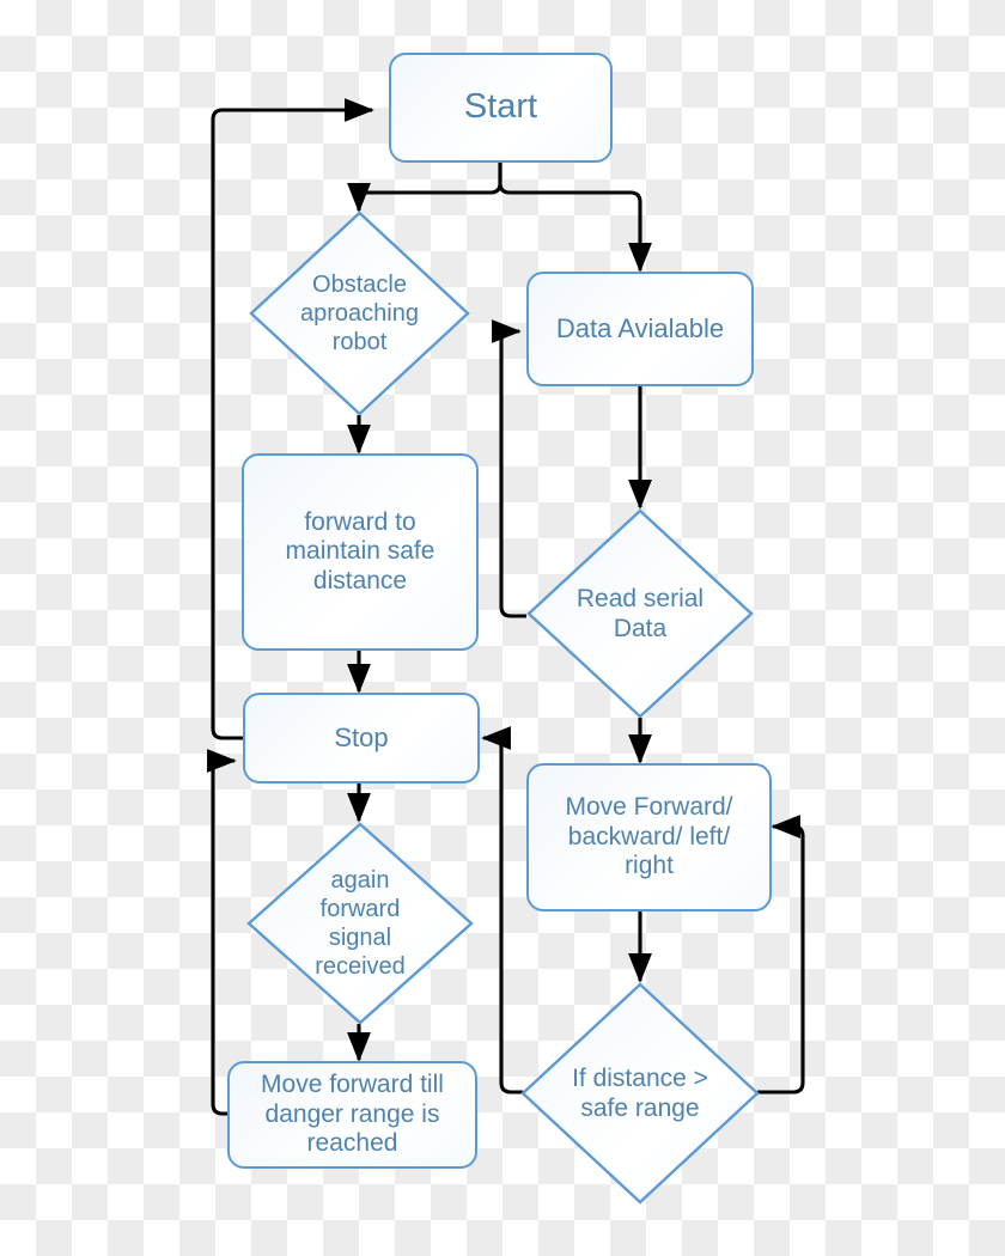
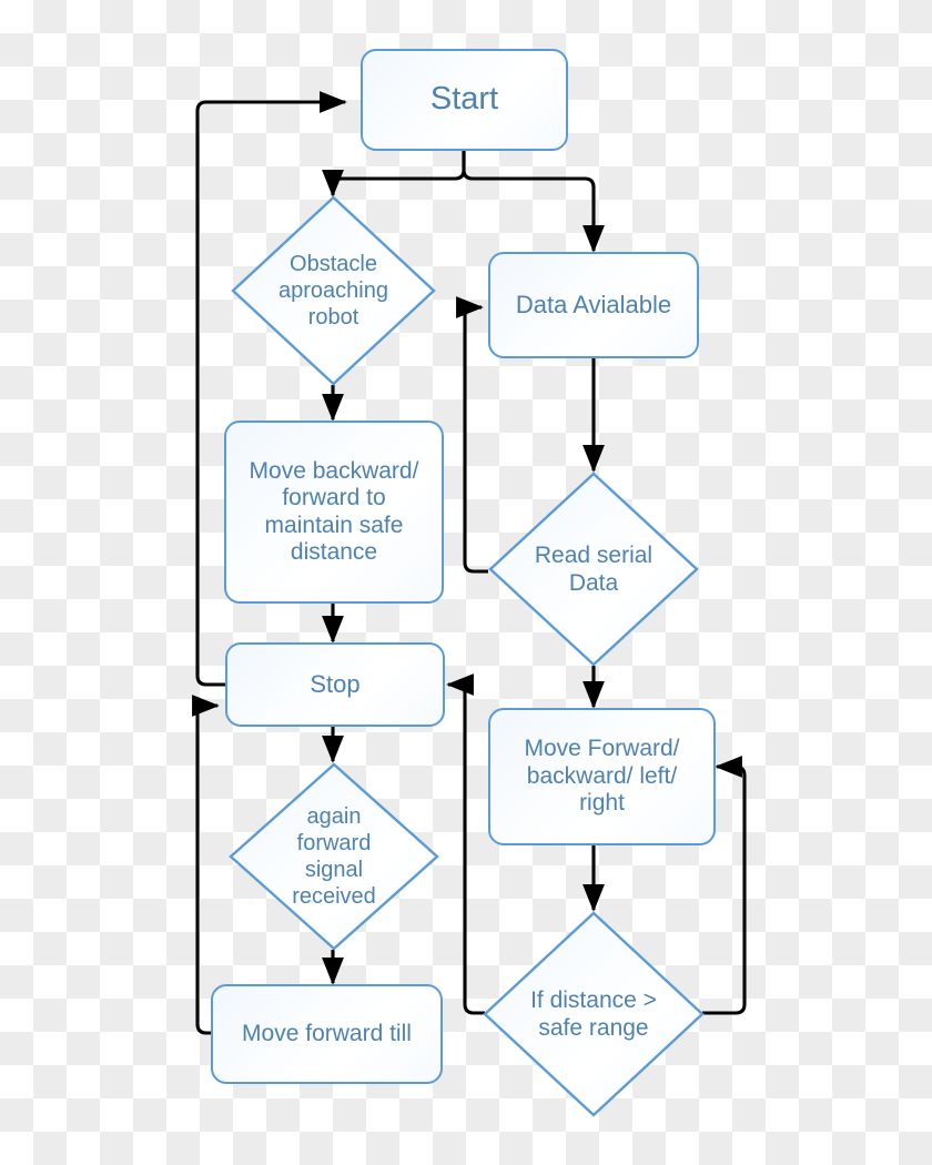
  Start
  Obstacle
  aproaching
  robot
  Data Avialable
+ Move backward/
  forward to
  maintain safe
  distance
  Read serial
  Data
  Stop
  Move Forward/
  backward/ left/
  right
  again
  forward
  signal
  received
  Move forward till
- danger range is
- reached
  If distance >
  safe range
